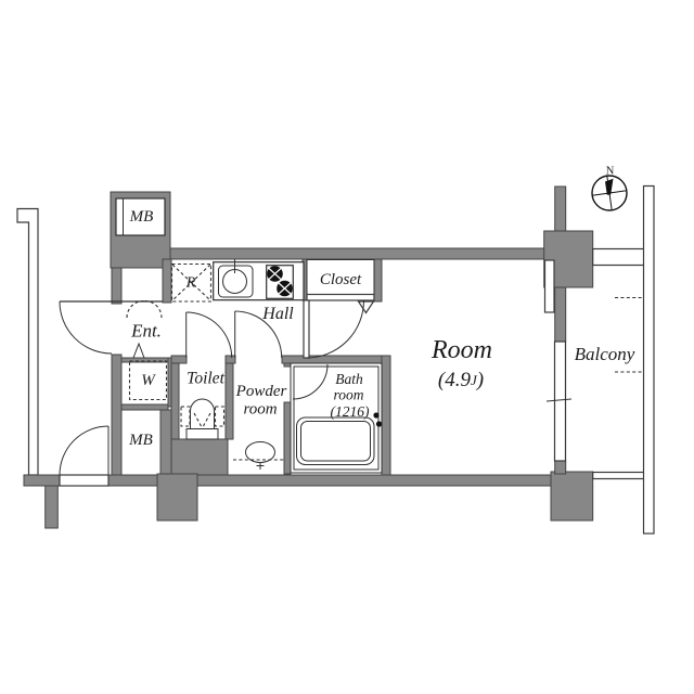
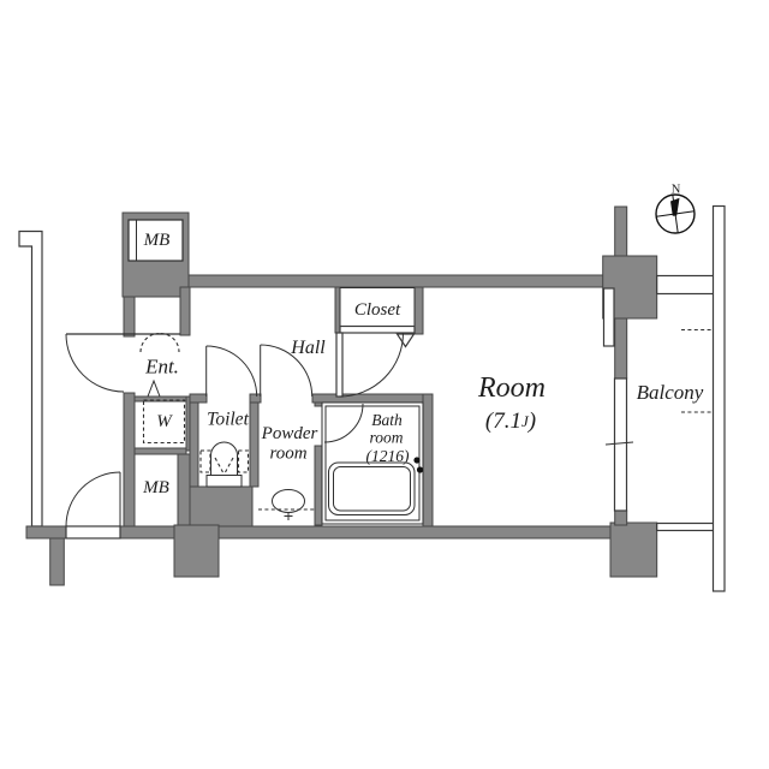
  MB
  MB
  Ent.
- R
  Hall
  Closet
  W
  Toilet
  Powder
  room
  Bath
  room
  (1216)
  Room
- (4.9J)
+ (7.1J)
  Balcony
  N
